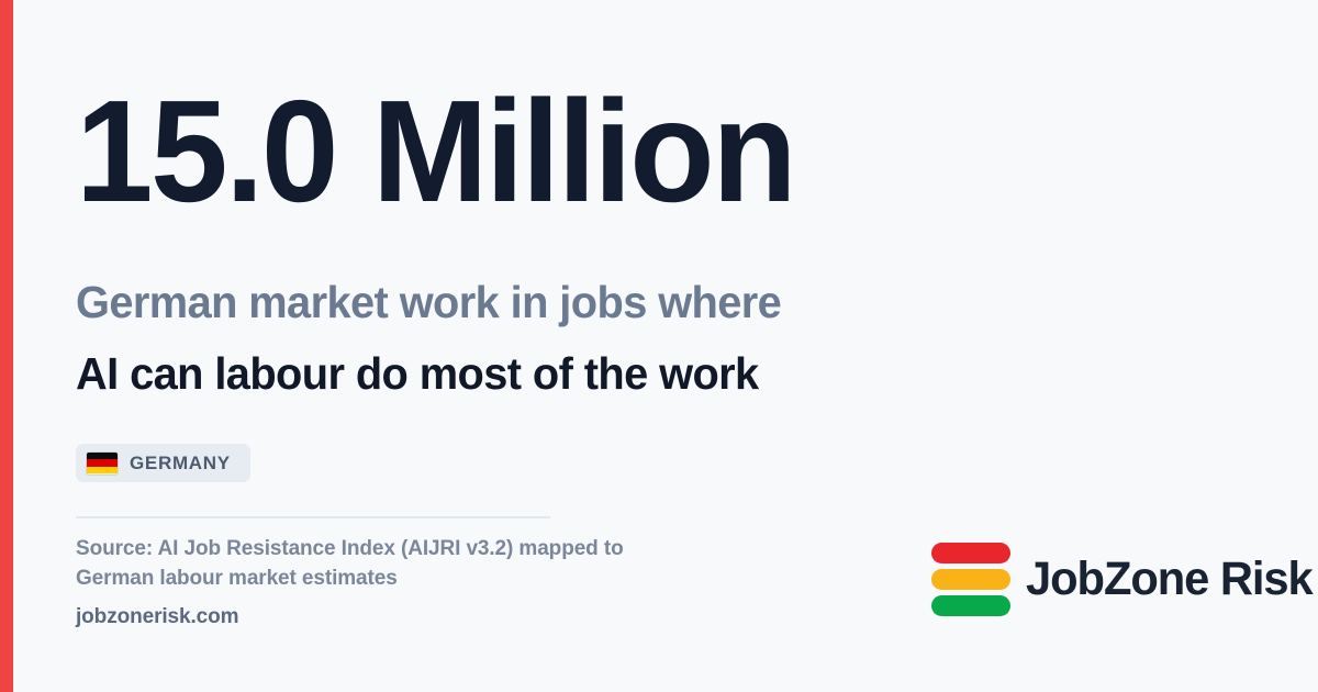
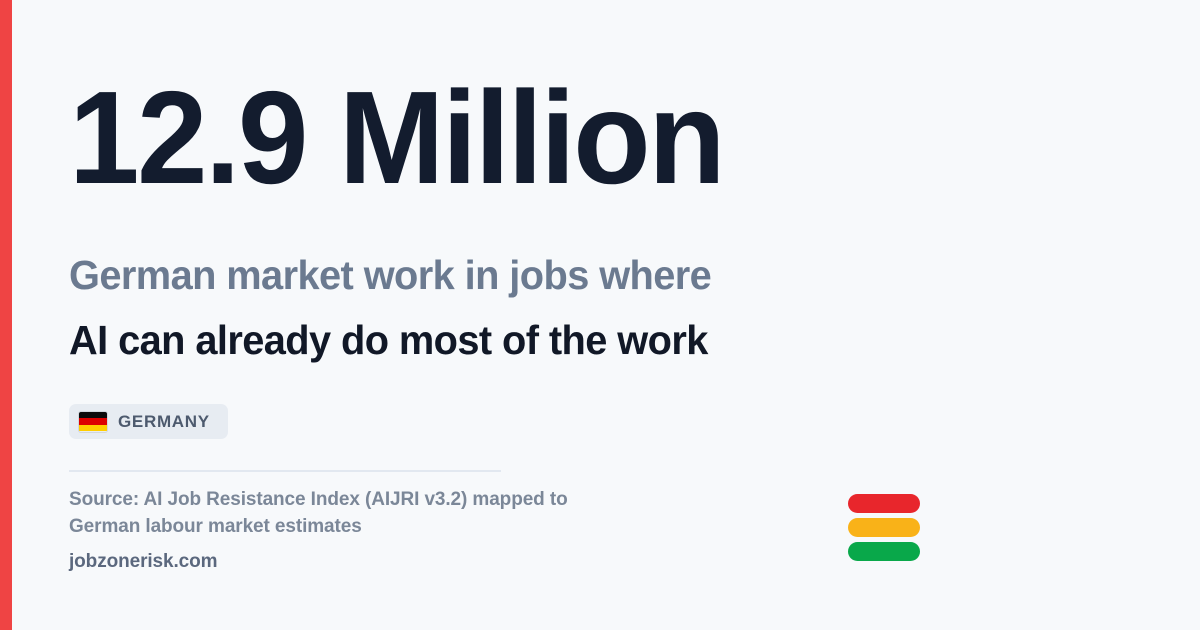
- 15.0 Million
+ 12.9 Million
  German market work in jobs where
- AI can labour do most of the work
+ AI can already do most of the work
  GERMANY
  Source: AI Job Resistance Index (AIJRI v3.2) mapped to German labour market estimates
  jobzonerisk.com
- JobZone Risk
